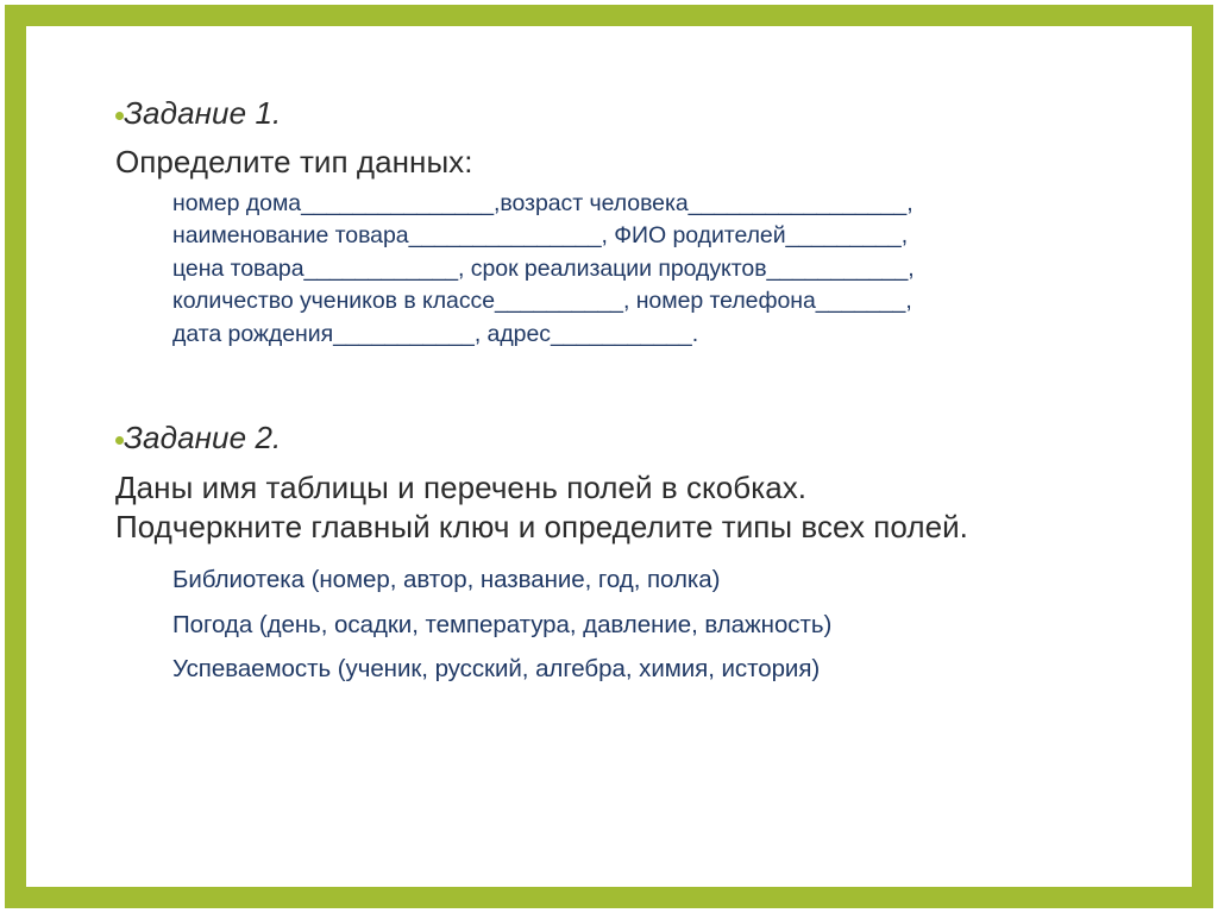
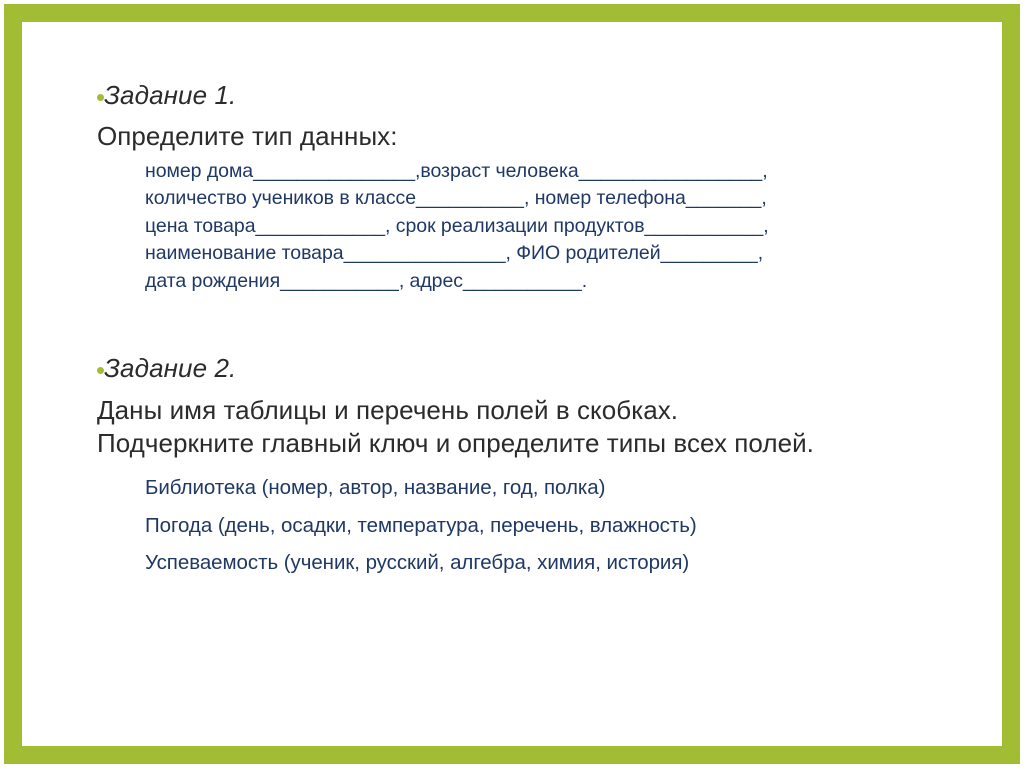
  Задание 1.
  Определите тип данных:
  номер дома_______________,возраст человека_________________,
- наименование товара_______________, ФИО родителей_________,
+ количество учеников в классе__________, номер телефона_______,
  цена товара____________, срок реализации продуктов___________,
- количество учеников в классе__________, номер телефона_______,
+ наименование товара_______________, ФИО родителей_________,
  дата рождения___________, адрес___________.
  Задание 2.
  Даны имя таблицы и перечень полей в скобках.
  Подчеркните главный ключ и определите типы всех полей.
  Библиотека (номер, автор, название, год, полка)
- Погода (день, осадки, температура, давление, влажность)
+ Погода (день, осадки, температура, перечень, влажность)
  Успеваемость (ученик, русский, алгебра, химия, история)
